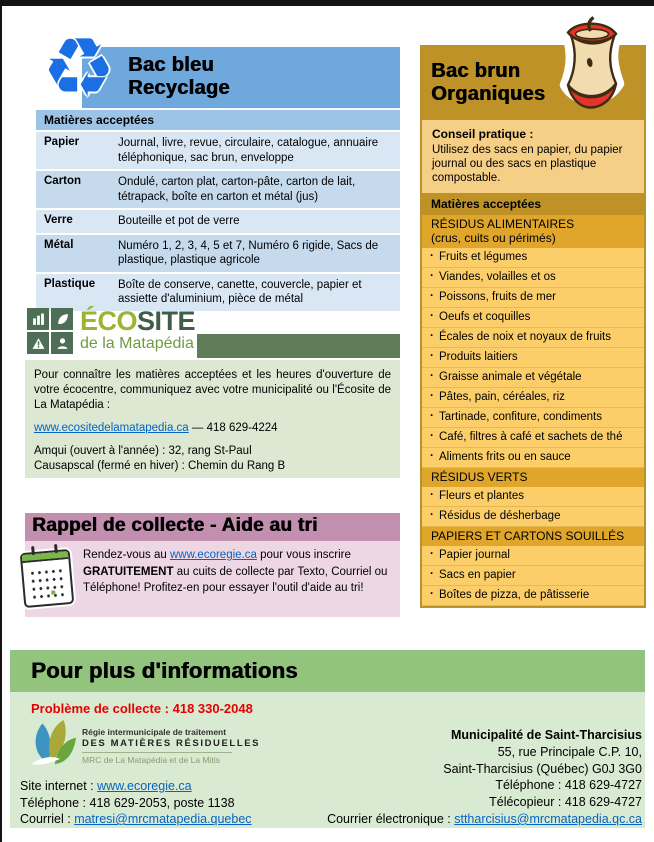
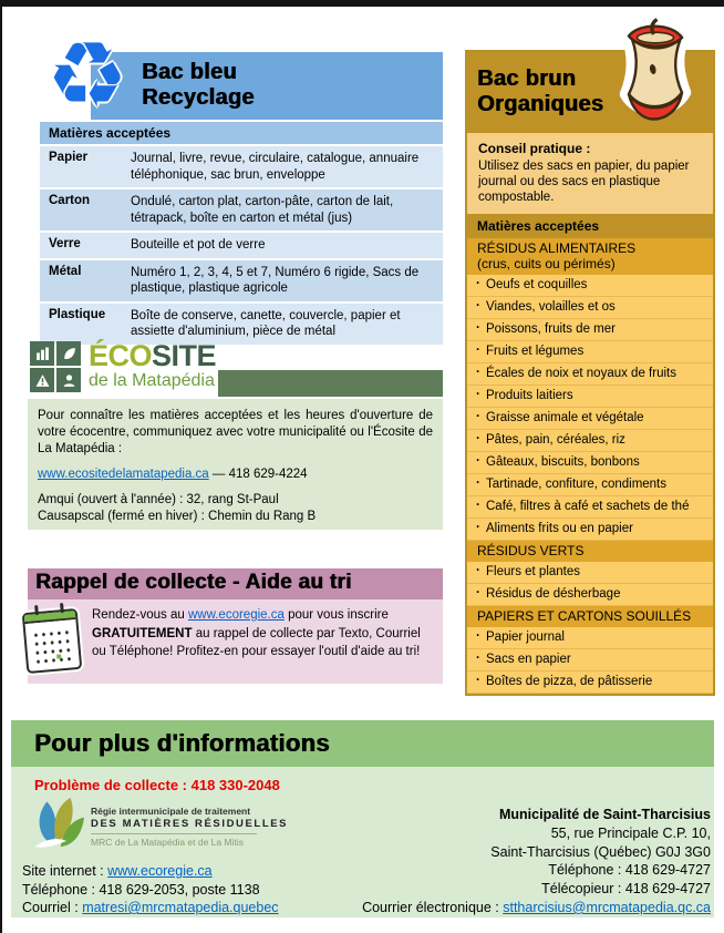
  Bac bleu
  Recyclage
  ♻
  Matières acceptées
  Papier
  Journal, livre, revue, circulaire, catalogue, annuaire téléphonique, sac brun, enveloppe
  Carton
  Ondulé, carton plat, carton-pâte, carton de lait, tétrapack, boîte en carton et métal (jus)
  Verre
  Bouteille et pot de verre
  Métal
  Numéro 1, 2, 3, 4, 5 et 7, Numéro 6 rigide, Sacs de plastique, plastique agricole
  Plastique
  Boîte de conserve, canette, couvercle, papier et assiette d'aluminium, pièce de métal
  ÉCOSITE
  de la Matapédia
  Pour connaître les matières acceptées et les heures d'ouverture de votre écocentre, communiquez avec votre municipalité ou l'Écosite de La Matapédia :
  www.ecositedelamatapedia.ca — 418 629-4224
  Amqui (ouvert à l'année) : 32, rang St-Paul
  Causapscal (fermé en hiver) : Chemin du Rang B
  Rappel de collecte - Aide au tri
- Rendez-vous au www.ecoregie.ca pour vous inscrire GRATUITEMENT au cuits de collecte par Texto, Courriel ou Téléphone! Profitez-en pour essayer l'outil d'aide au tri!
+ Rendez-vous au www.ecoregie.ca pour vous inscrire GRATUITEMENT au rappel de collecte par Texto, Courriel ou Téléphone! Profitez-en pour essayer l'outil d'aide au tri!
  Bac brun
  Organiques
  Conseil pratique :
  Utilisez des sacs en papier, du papier journal ou des sacs en plastique compostable.
  Matières acceptées
  RÉSIDUS ALIMENTAIRES
  (crus, cuits ou périmés)
- Fruits et légumes
+ Oeufs et coquilles
  Viandes, volailles et os
  Poissons, fruits de mer
- Oeufs et coquilles
+ Fruits et légumes
  Écales de noix et noyaux de fruits
  Produits laitiers
  Graisse animale et végétale
  Pâtes, pain, céréales, riz
+ Gâteaux, biscuits, bonbons
  Tartinade, confiture, condiments
  Café, filtres à café et sachets de thé
- Aliments frits ou en sauce
+ Aliments frits ou en papier
  RÉSIDUS VERTS
  Fleurs et plantes
  Résidus de désherbage
  PAPIERS ET CARTONS SOUILLÉS
  Papier journal
  Sacs en papier
  Boîtes de pizza, de pâtisserie
  Pour plus d'informations
  Problème de collecte : 418 330-2048
  Régie intermunicipale de traitement
  DES MATIÈRES RÉSIDUELLES
  MRC de La Matapédia et de La Mitis
  Site internet : www.ecoregie.ca
  Téléphone : 418 629-2053, poste 1138
  Courriel : matresi@mrcmatapedia.quebec
  Municipalité de Saint-Tharcisius
  55, rue Principale C.P. 10,
  Saint-Tharcisius (Québec) G0J 3G0
  Téléphone : 418 629-4727
  Télécopieur : 418 629-4727
  Courrier électronique : sttharcisius@mrcmatapedia.qc.ca
